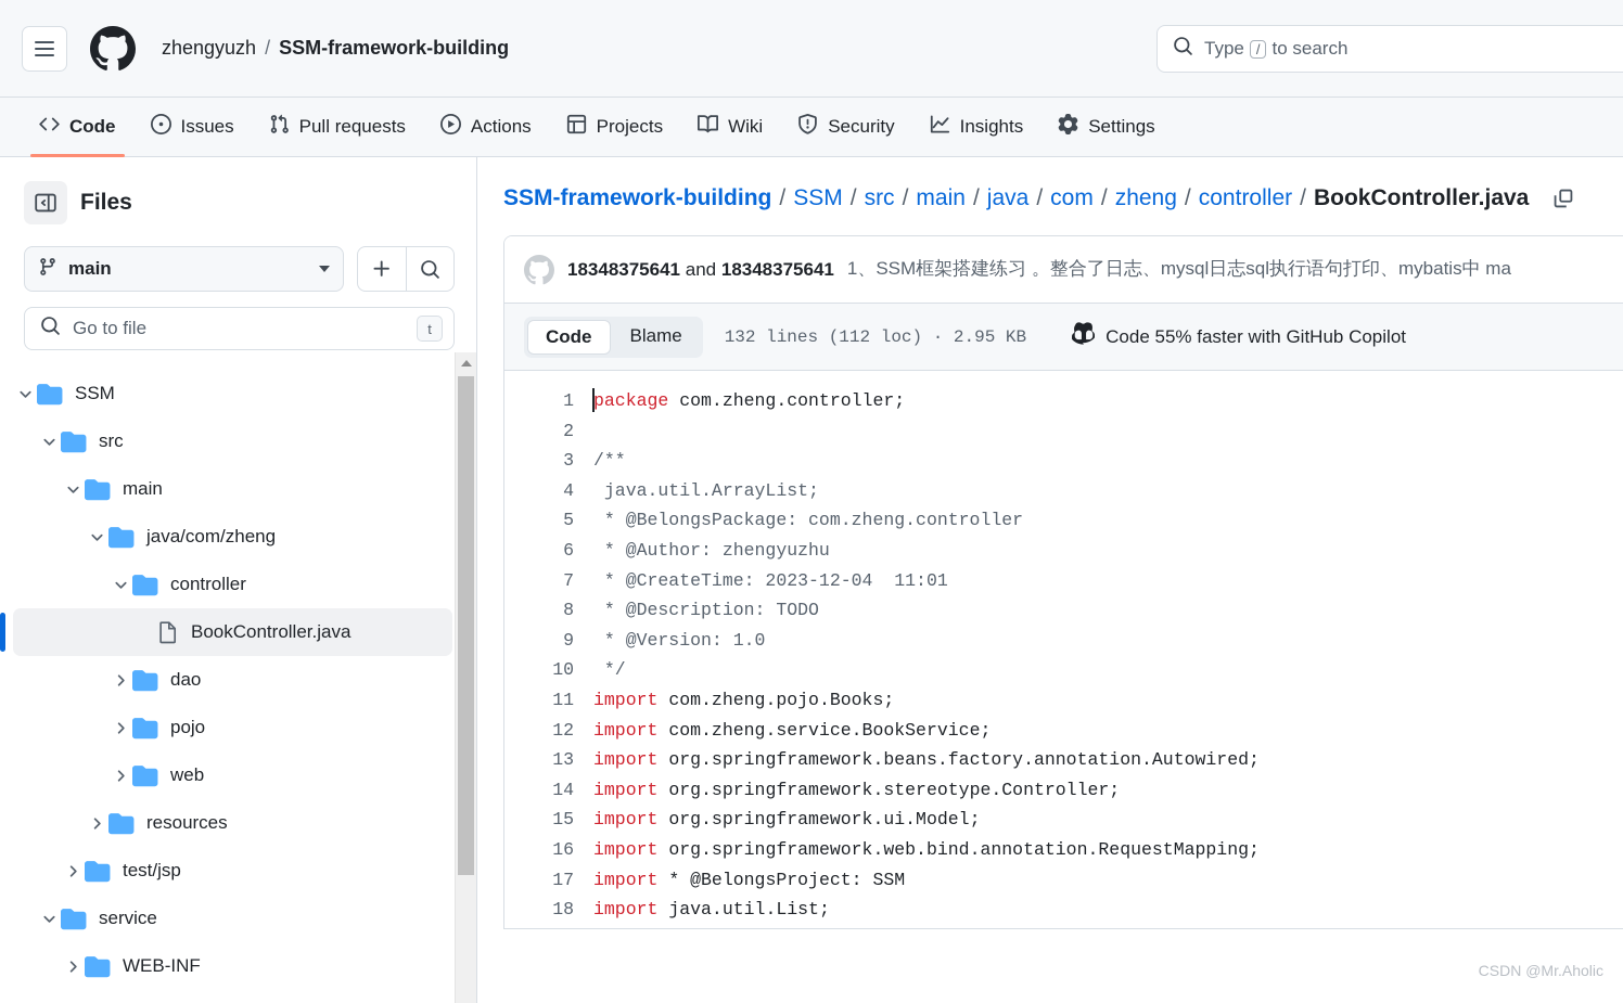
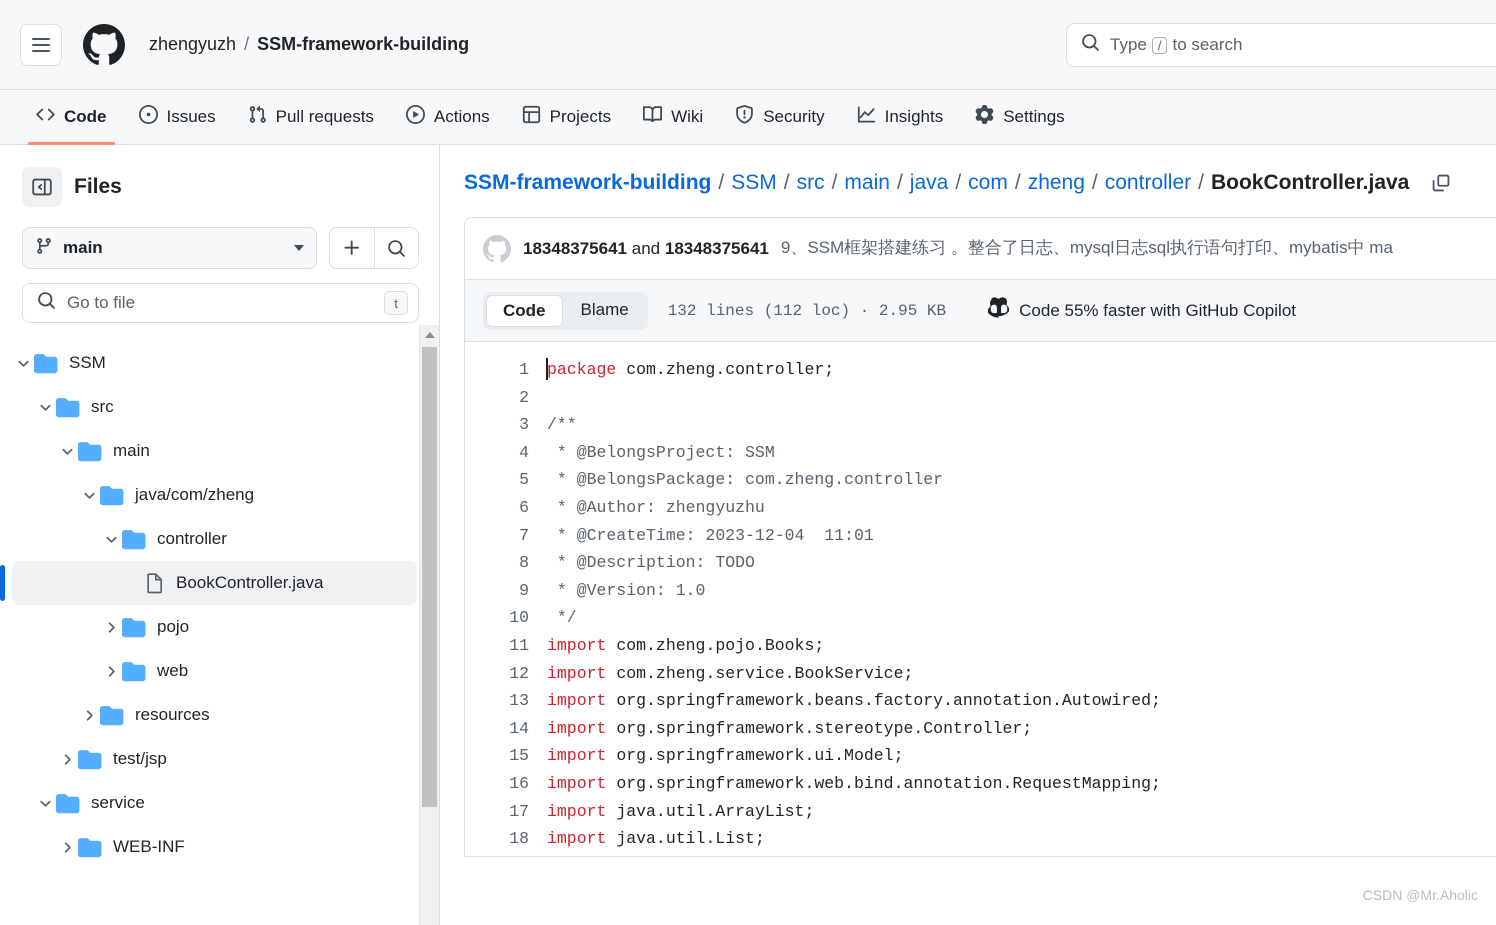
  zhengyuzh
  /
  SSM-framework-building
  Type
  /
  to search
  Code
  Issues
  Pull requests
  Actions
  Projects
  Wiki
  Security
  Insights
  Settings
  Files
  main
  Go to file
  t
  SSM
  src
  main
  java/com/zheng
  controller
  BookController.java
- dao
  pojo
  web
  resources
  test/jsp
  service
  WEB-INF
  SSM-framework-building
  /
  SSM
  /
  src
  /
  main
  /
  java
  /
  com
  /
  zheng
  /
  controller
  /
  BookController.java
  18348375641 and 18348375641
- 1、SSM框架搭建练习 。整合了日志、mysql日志sql执行语句打印、mybatis中 ma
+ 9、SSM框架搭建练习 。整合了日志、mysql日志sql执行语句打印、mybatis中 ma
  Code
  Blame
  132 lines (112 loc) · 2.95 KB
  Code 55% faster with GitHub Copilot
  1
  package com.zheng.controller;
  2
  3
  /**
  4
- java.util.ArrayList;
+ * @BelongsProject: SSM
  5
  * @BelongsPackage: com.zheng.controller
  6
  * @Author: zhengyuzhu
  7
  * @CreateTime: 2023-12-04 11:01
  8
  * @Description: TODO
  9
  * @Version: 1.0
  10
  */
  11
  import com.zheng.pojo.Books;
  12
  import com.zheng.service.BookService;
  13
  import org.springframework.beans.factory.annotation.Autowired;
  14
  import org.springframework.stereotype.Controller;
  15
  import org.springframework.ui.Model;
  16
  import org.springframework.web.bind.annotation.RequestMapping;
  17
- import * @BelongsProject: SSM
+ import java.util.ArrayList;
  18
  import java.util.List;
  CSDN @Mr.Aholic
